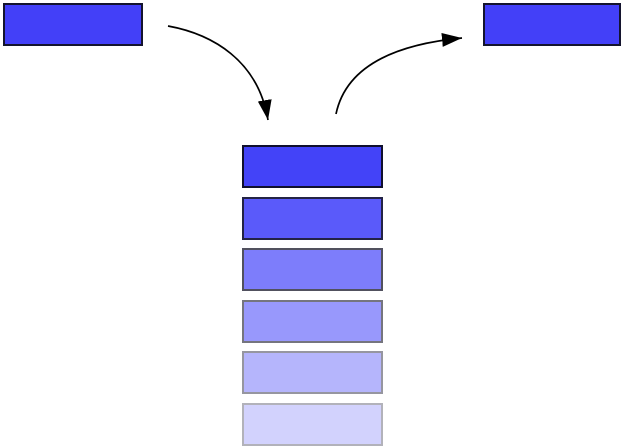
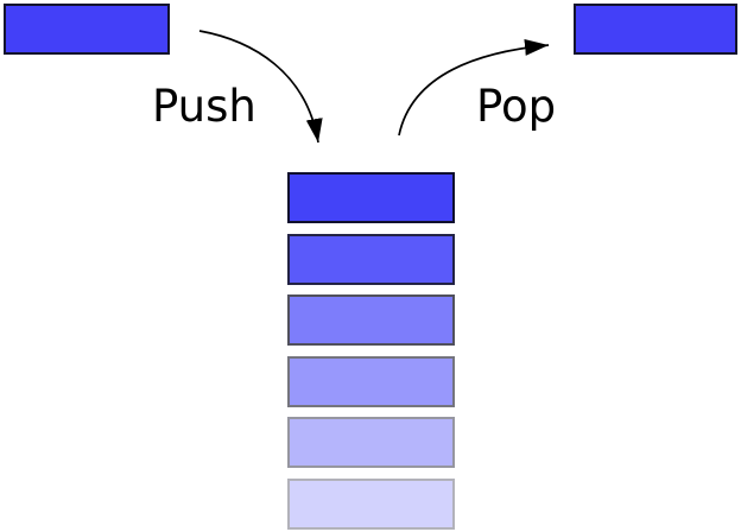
+ Push
+ Pop
